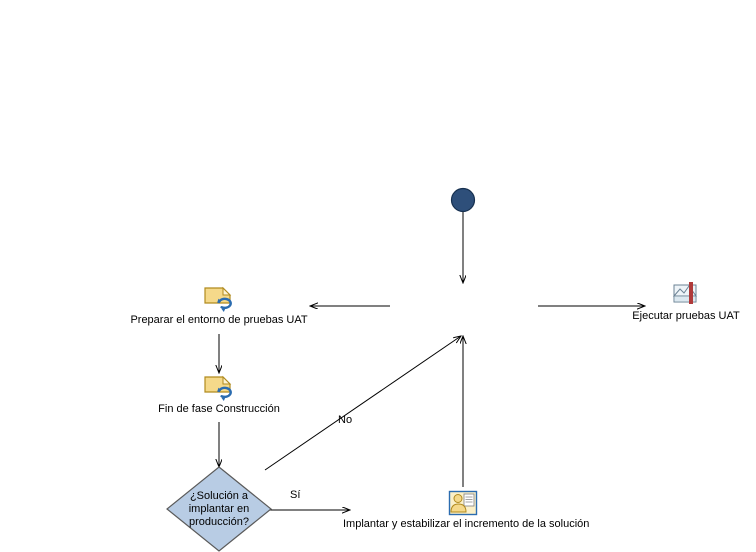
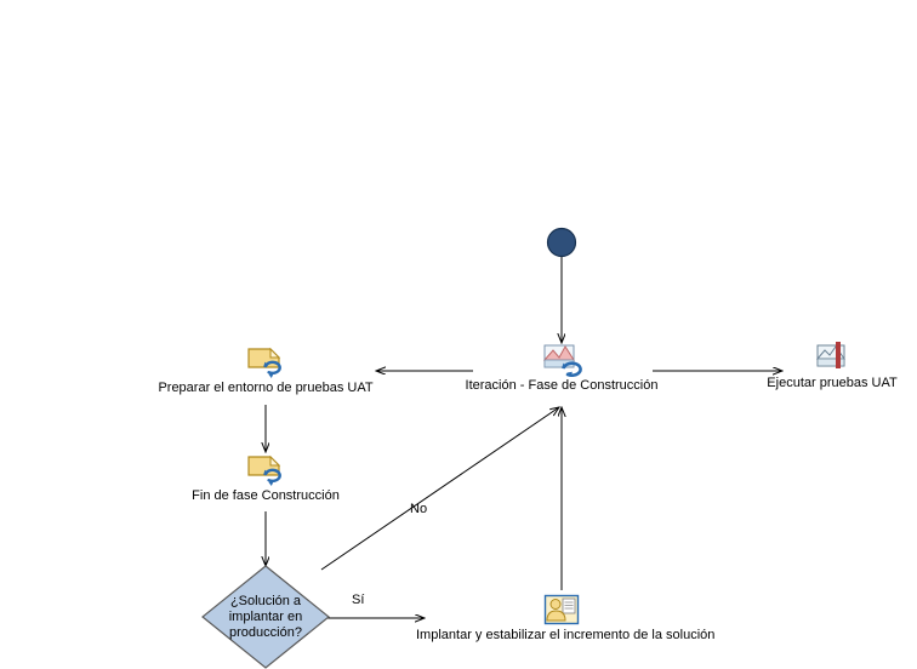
+ Iteración - Fase de Construcción
  Ejecutar pruebas UAT
  Preparar el entorno de pruebas UAT
  Fin de fase Construcción
  ¿Solución a
  implantar en
  producción?
  Implantar y estabilizar el incremento de la solución
  No
  Sí
